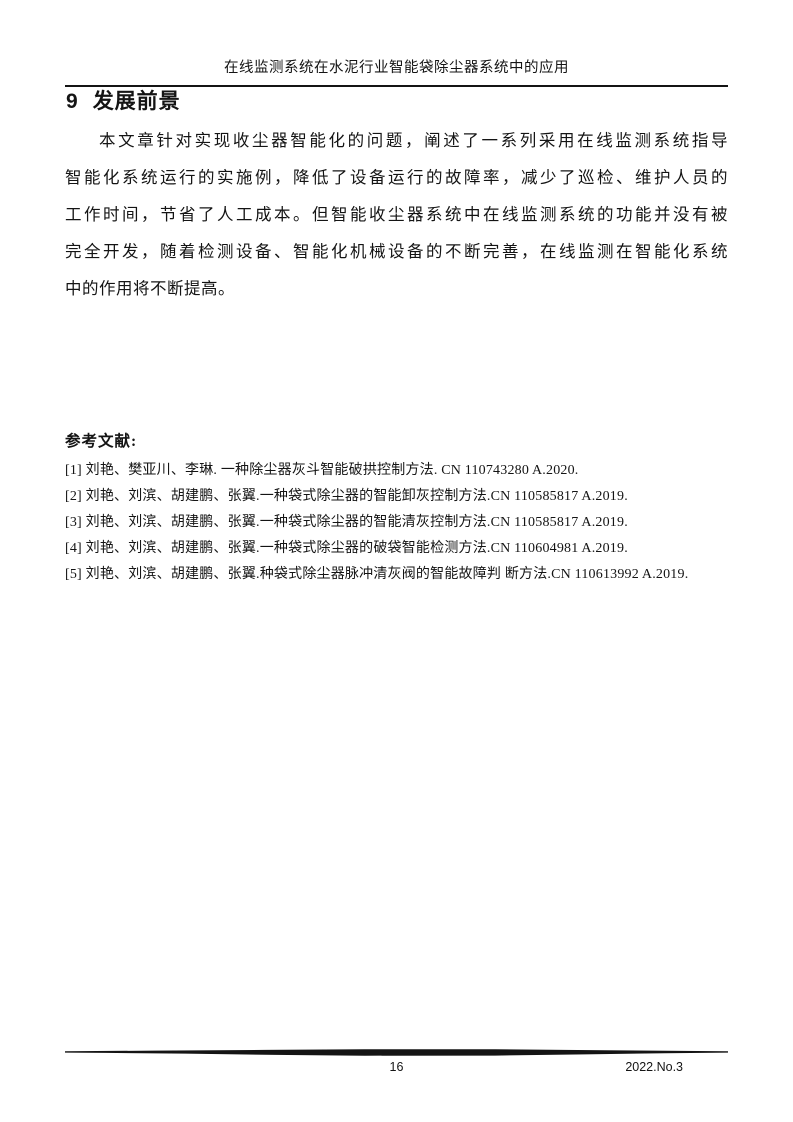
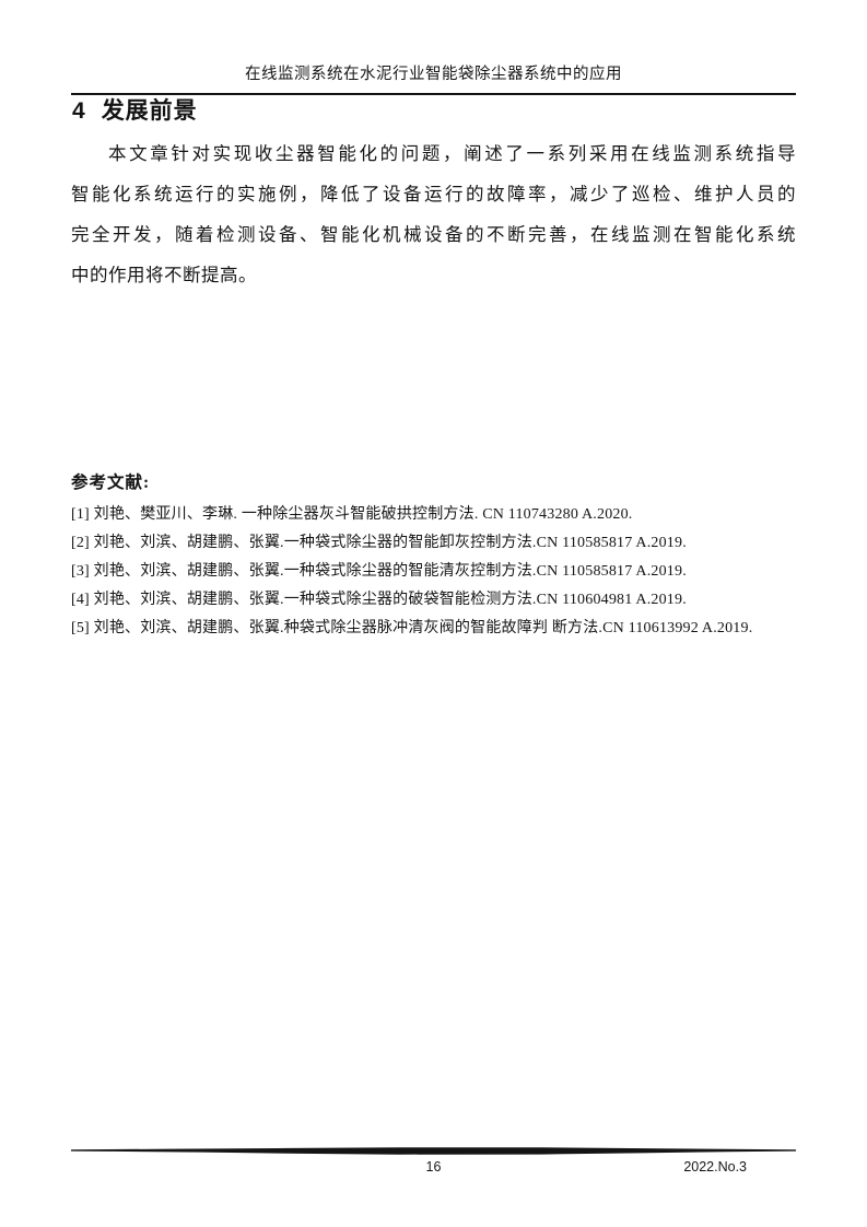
  在线监测系统在水泥行业智能袋除尘器系统中的应用
- 9 发展前景
+ 4 发展前景
  本文章针对实现收尘器智能化的问题，阐述了一系列采用在线监测系统指导
  智能化系统运行的实施例，降低了设备运行的故障率，减少了巡检、维护人员的
- 工作时间，节省了人工成本。但智能收尘器系统中在线监测系统的功能并没有被
  完全开发，随着检测设备、智能化机械设备的不断完善，在线监测在智能化系统
  中的作用将不断提高。
  参考文献:
  [1] 刘艳、樊亚川、李琳. 一种除尘器灰斗智能破拱控制方法. CN 110743280 A.2020.
  [2] 刘艳、刘滨、胡建鹏、张翼.一种袋式除尘器的智能卸灰控制方法.CN 110585817 A.2019.
  [3] 刘艳、刘滨、胡建鹏、张翼.一种袋式除尘器的智能清灰控制方法.CN 110585817 A.2019.
  [4] 刘艳、刘滨、胡建鹏、张翼.一种袋式除尘器的破袋智能检测方法.CN 110604981 A.2019.
  [5] 刘艳、刘滨、胡建鹏、张翼.种袋式除尘器脉冲清灰阀的智能故障判 断方法.CN 110613992 A.2019.
  16
  2022.No.3
